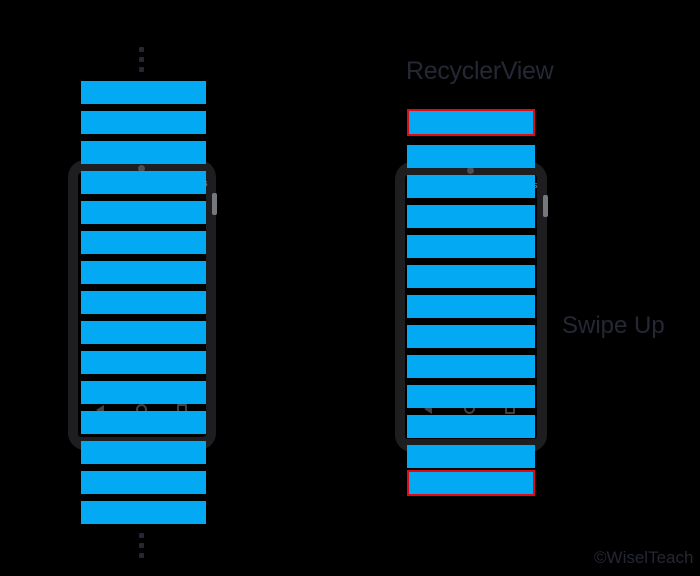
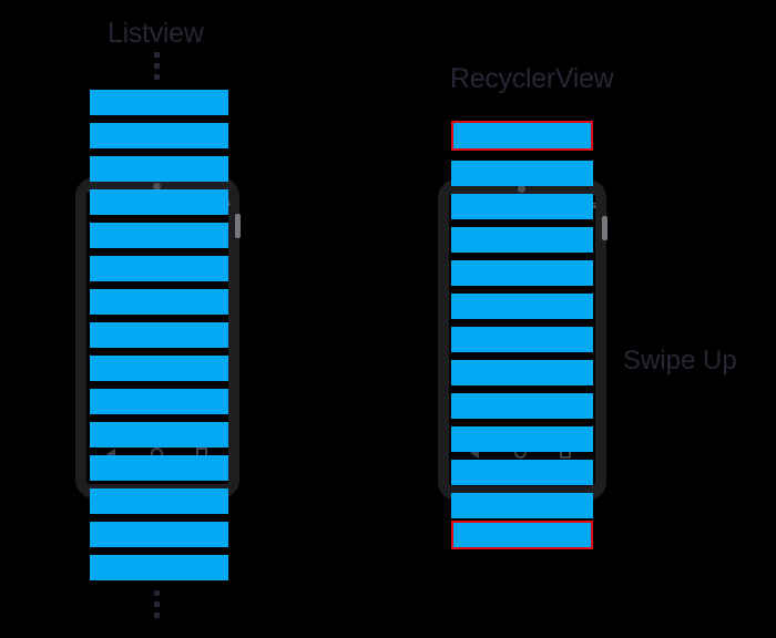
+ Listview
  RecyclerView
  s
  Swipe Up
- ©WiselTeach
